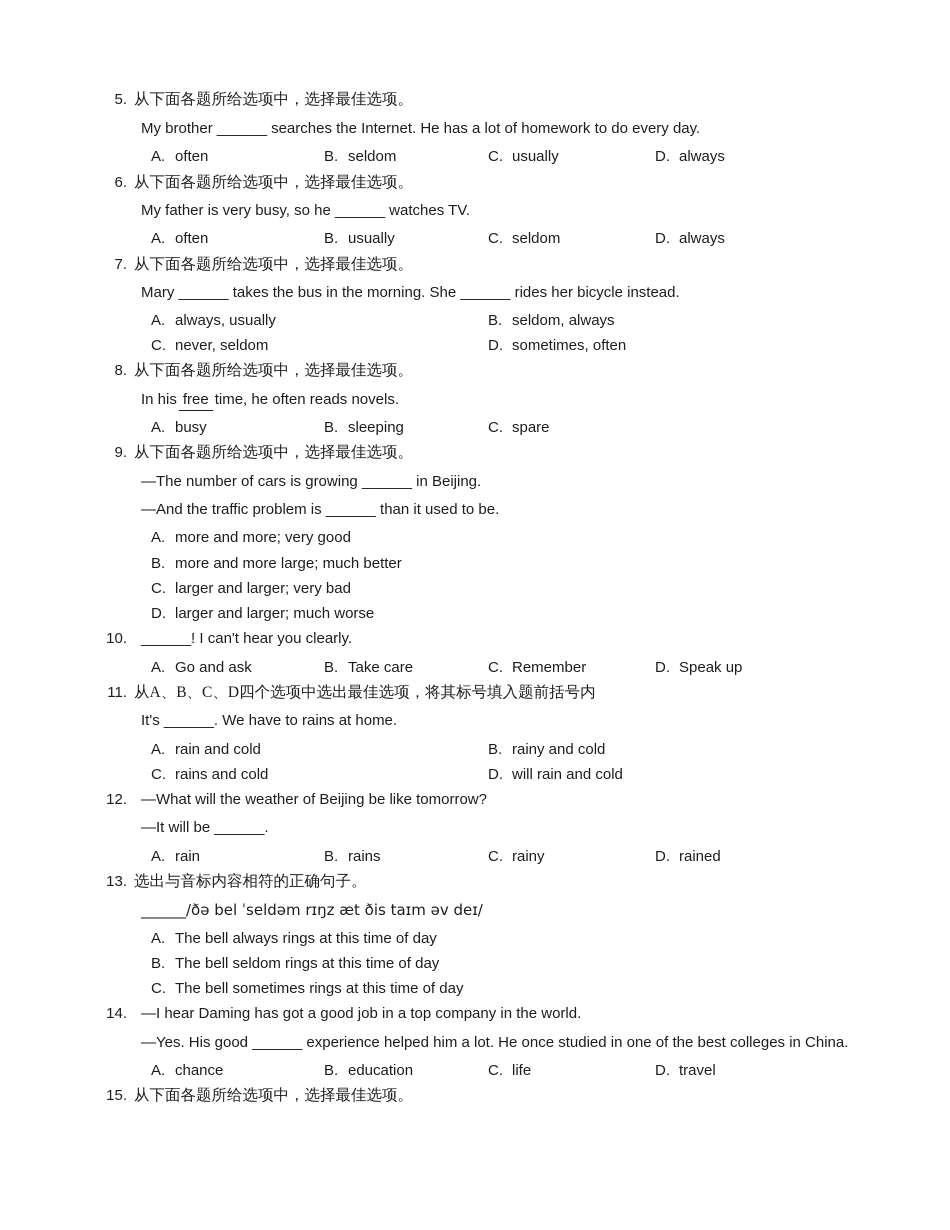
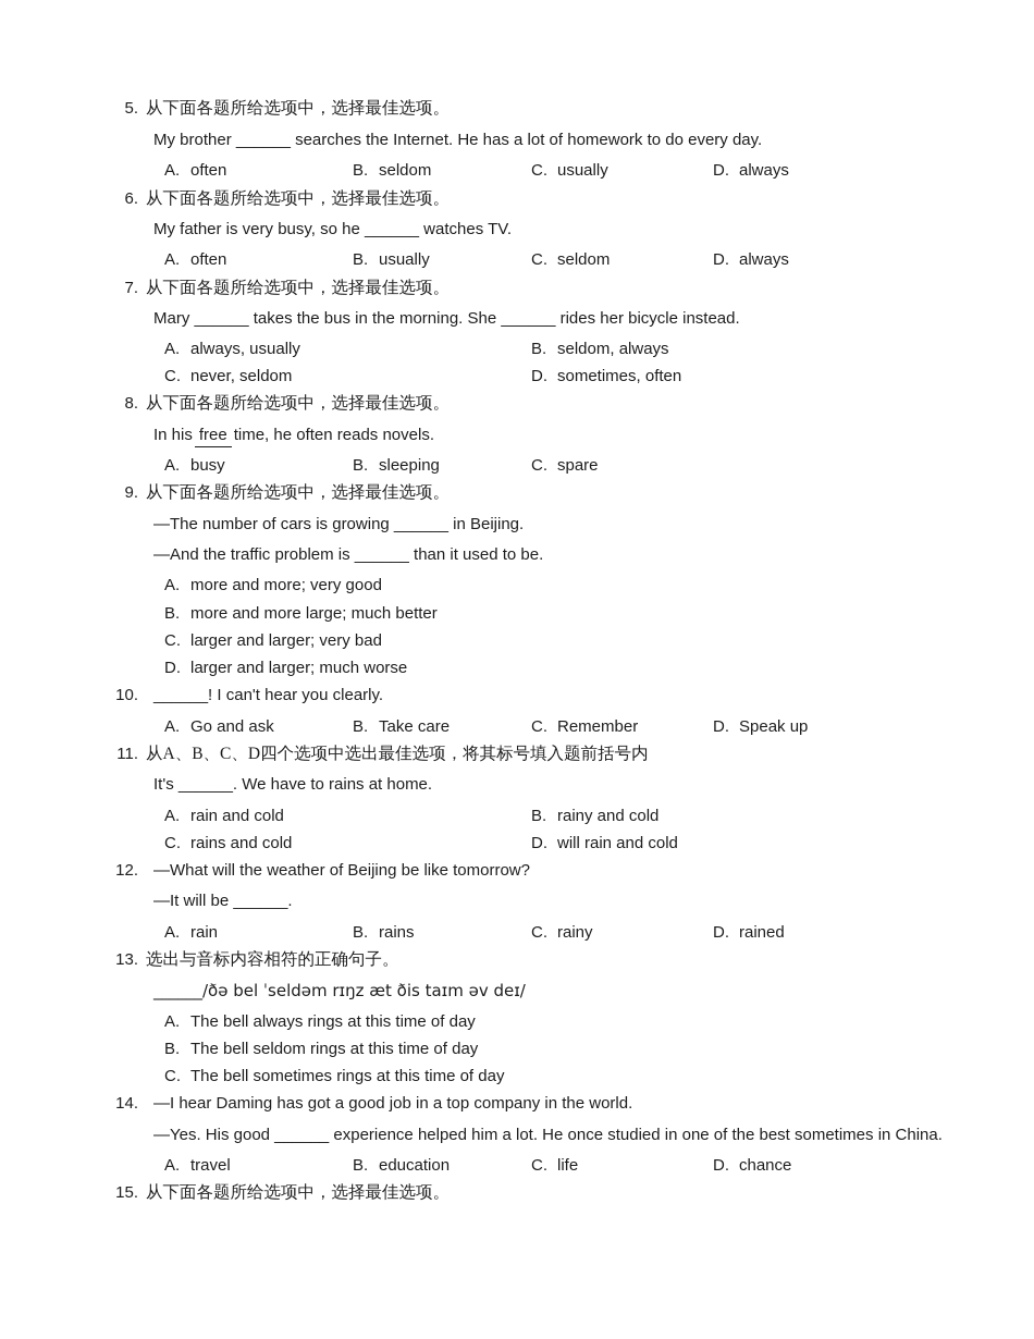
  5.
  从下面各题所给选项中，选择最佳选项。
  My brother ______ searches the Internet. He has a lot of homework to do every day.
  A. often
  B. seldom
  C. usually
  D. always
  6.
  从下面各题所给选项中，选择最佳选项。
  My father is very busy, so he ______ watches TV.
  A. often
  B. usually
  C. seldom
  D. always
  7.
  从下面各题所给选项中，选择最佳选项。
  Mary ______ takes the bus in the morning. She ______ rides her bicycle instead.
  A. always, usually
  B. seldom, always
  C. never, seldom
  D. sometimes, often
  8.
  从下面各题所给选项中，选择最佳选项。
  In his free time, he often reads novels.
  A. busy
  B. sleeping
  C. spare
  9.
  从下面各题所给选项中，选择最佳选项。
  —The number of cars is growing ______ in Beijing.
  —And the traffic problem is ______ than it used to be.
  A. more and more; very good
  B. more and more large; much better
  C. larger and larger; very bad
  D. larger and larger; much worse
  10.
  ______! I can't hear you clearly.
  A. Go and ask
  B. Take care
  C. Remember
  D. Speak up
  11.
  从A、B、C、D四个选项中选出最佳选项，将其标号填入题前括号内
  It's ______. We have to rains at home.
  A. rain and cold
  B. rainy and cold
  C. rains and cold
  D. will rain and cold
  12.
  —What will the weather of Beijing be like tomorrow?
  —It will be ______.
  A. rain
  B. rains
  C. rainy
  D. rained
  13.
  选出与音标内容相符的正确句子。
  ______/ðə bel ˈseldəm rɪŋz æt ðis taɪm əv deɪ/
  A. The bell always rings at this time of day
  B. The bell seldom rings at this time of day
  C. The bell sometimes rings at this time of day
  14.
  —I hear Daming has got a good job in a top company in the world.
- —Yes. His good ______ experience helped him a lot. He once studied in one of the best colleges in China.
+ —Yes. His good ______ experience helped him a lot. He once studied in one of the best sometimes in China.
- A. chance
+ A. travel
  B. education
  C. life
- D. travel
+ D. chance
  15.
  从下面各题所给选项中，选择最佳选项。
